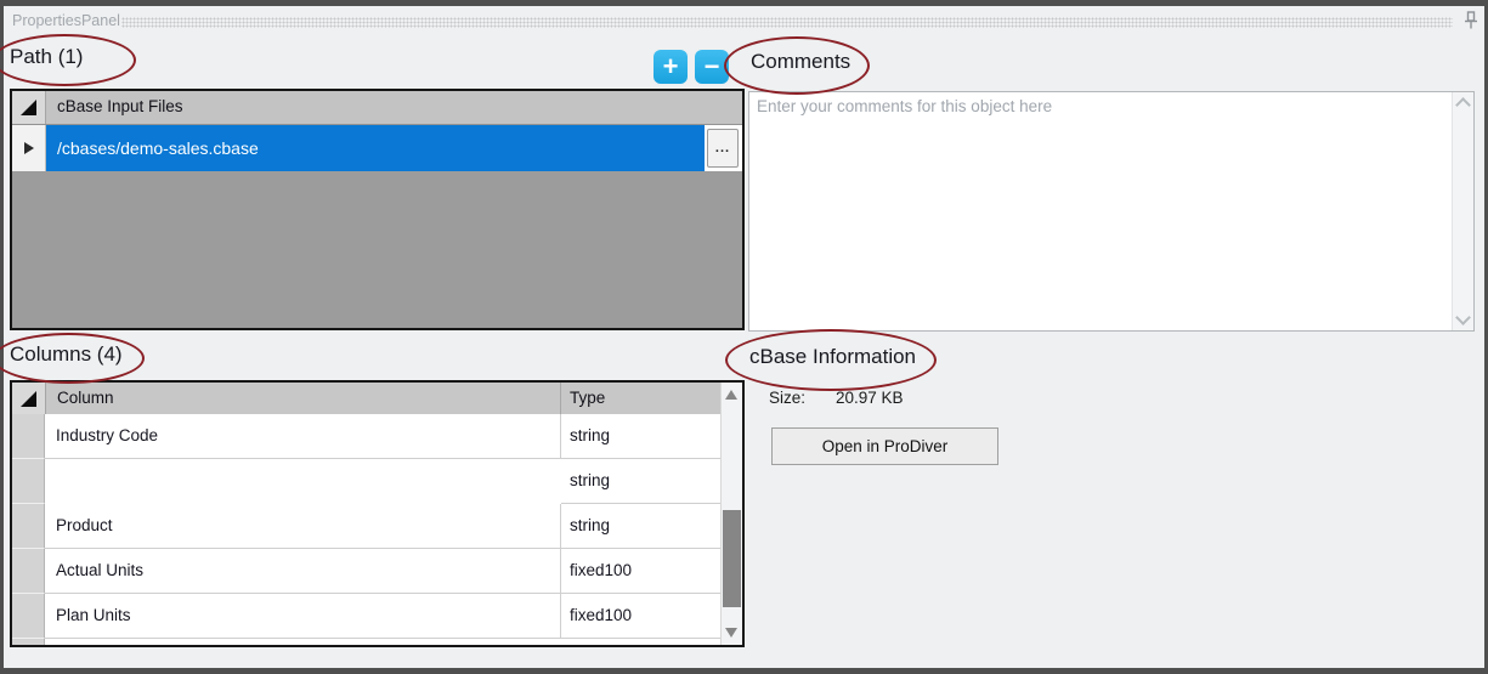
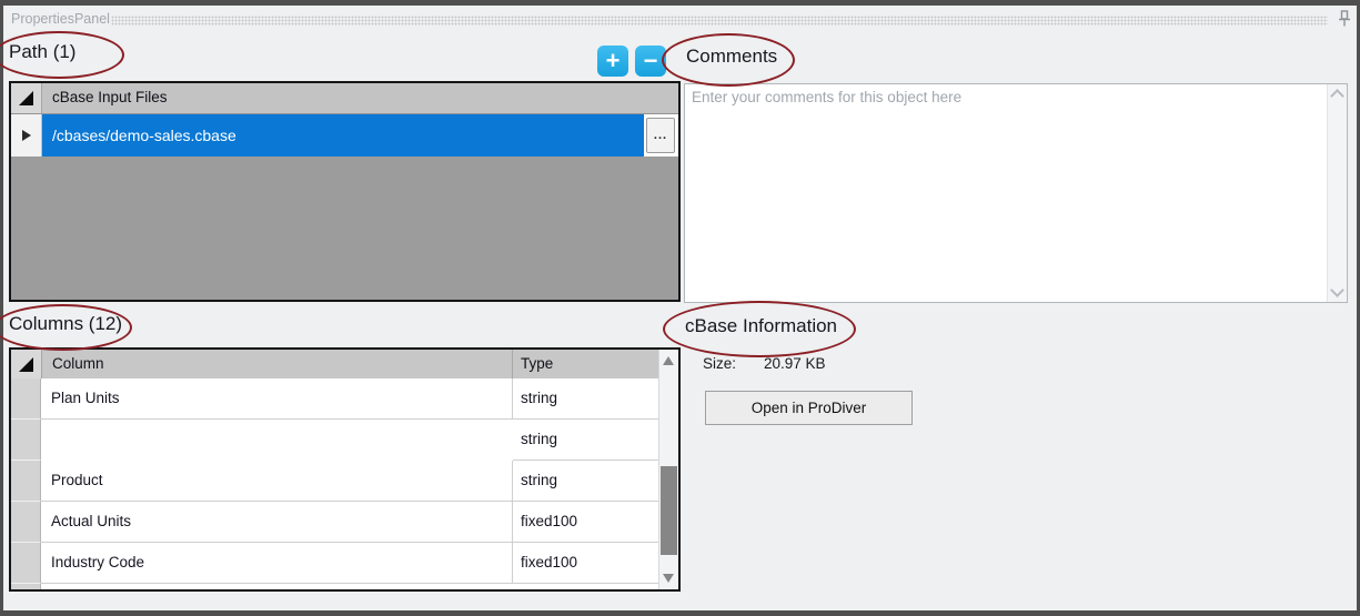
  PropertiesPanel
  Path (1)
  Comments
- Columns (4)
+ Columns (12)
  cBase Information
  +
  −
  cBase Input Files
  /cbases/demo-sales.cbase
  ...
  Enter your comments for this object here
  Column
  Type
- Industry Code
+ Plan Units
  string
  string
  Product
  string
  Actual Units
  fixed100
- Plan Units
+ Industry Code
  fixed100
  Size:
  20.97 KB
  Open in ProDiver
